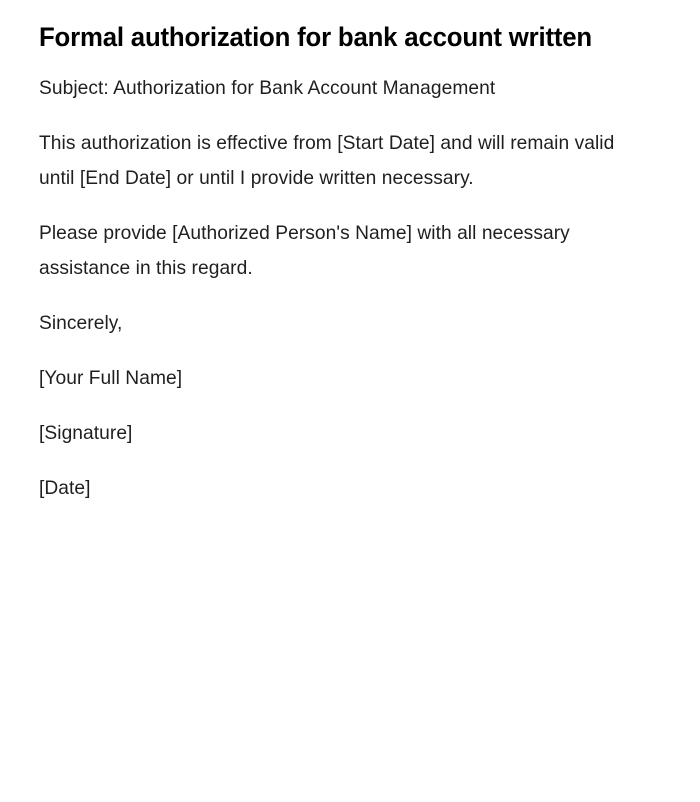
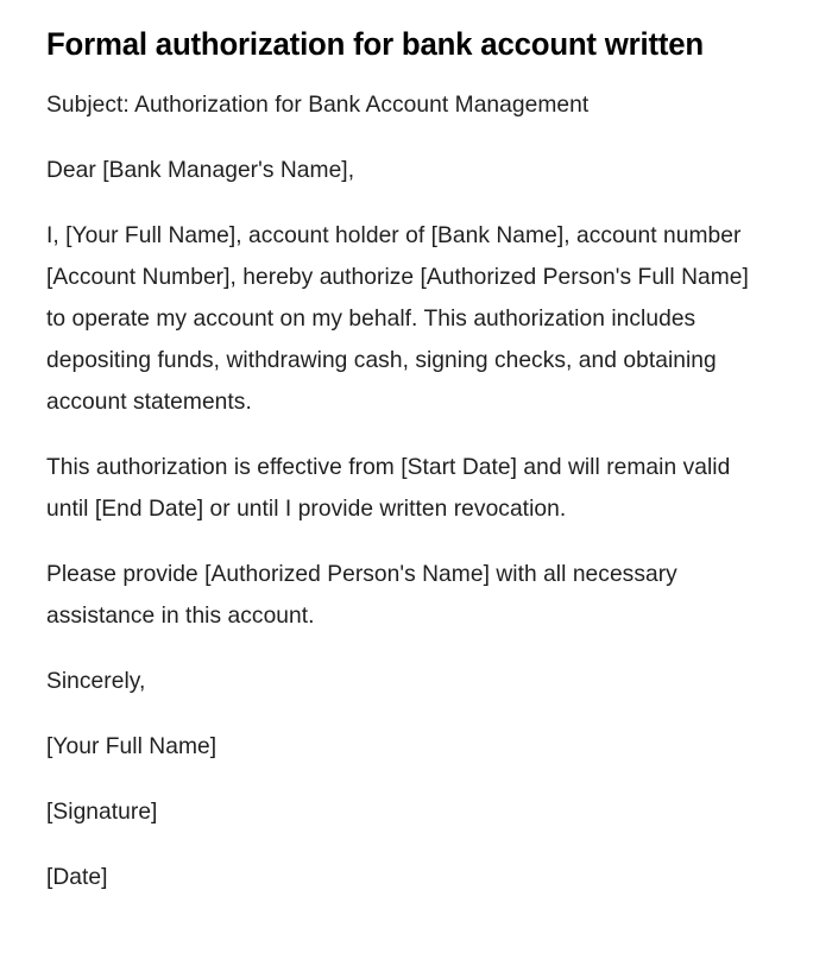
  Formal authorization for bank account written
  Subject: Authorization for Bank Account Management
+ Dear [Bank Manager's Name],
+ I, [Your Full Name], account holder of [Bank Name], account number [Account Number], hereby authorize [Authorized Person's Full Name] to operate my account on my behalf. This authorization includes depositing funds, withdrawing cash, signing checks, and obtaining account statements.
- This authorization is effective from [Start Date] and will remain valid until [End Date] or until I provide written necessary.
+ This authorization is effective from [Start Date] and will remain valid until [End Date] or until I provide written revocation.
- Please provide [Authorized Person's Name] with all necessary assistance in this regard.
+ Please provide [Authorized Person's Name] with all necessary assistance in this account.
  Sincerely,
  [Your Full Name]
  [Signature]
  [Date]
